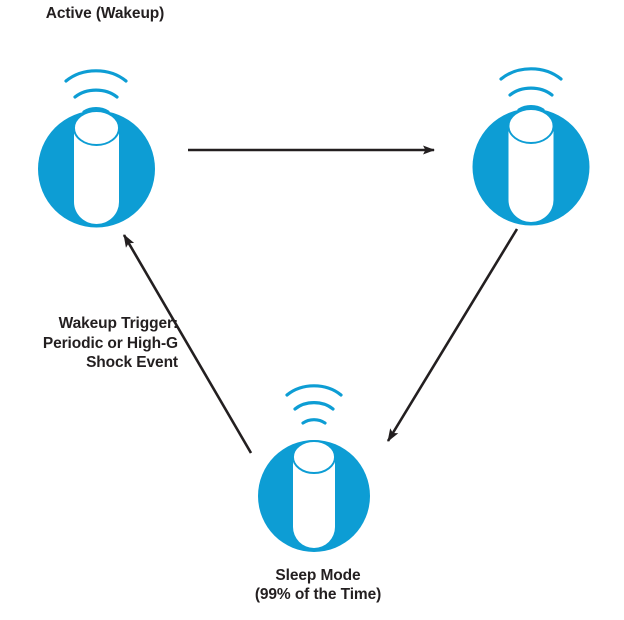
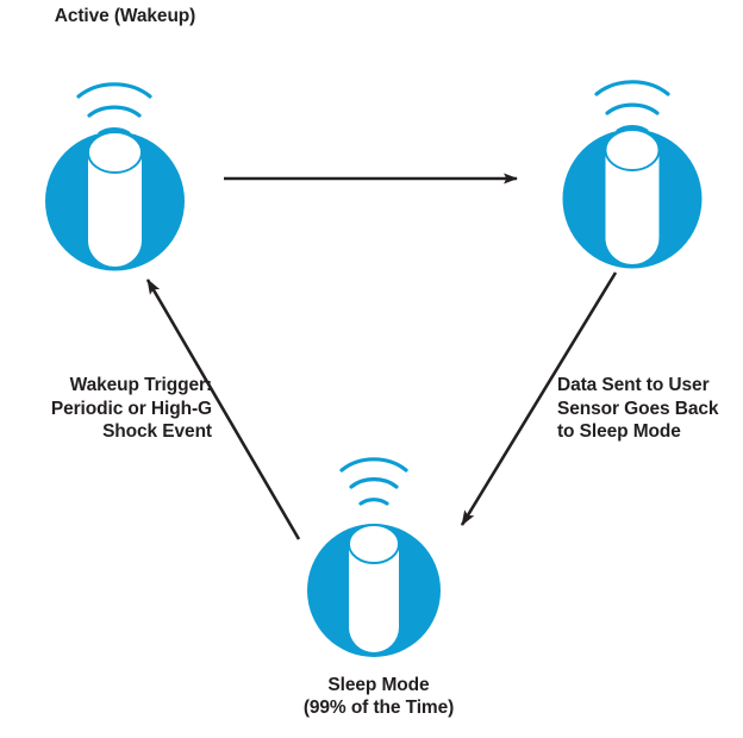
  Active (Wakeup)
  Sleep Mode
  (99% of the Time)
  Wakeup Trigger:
  Periodic or High-G
  Shock Event
+ Data Sent to User
+ Sensor Goes Back
+ to Sleep Mode
